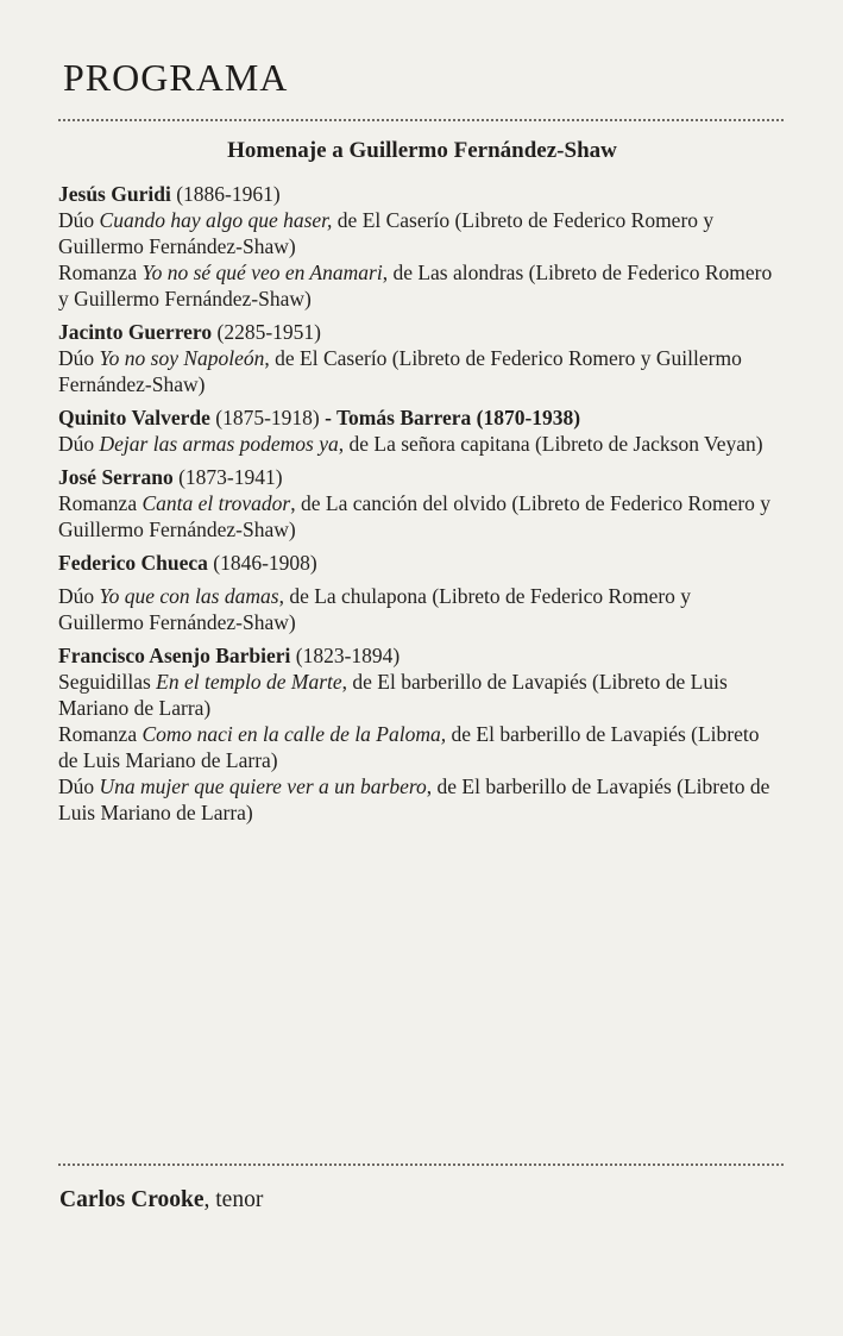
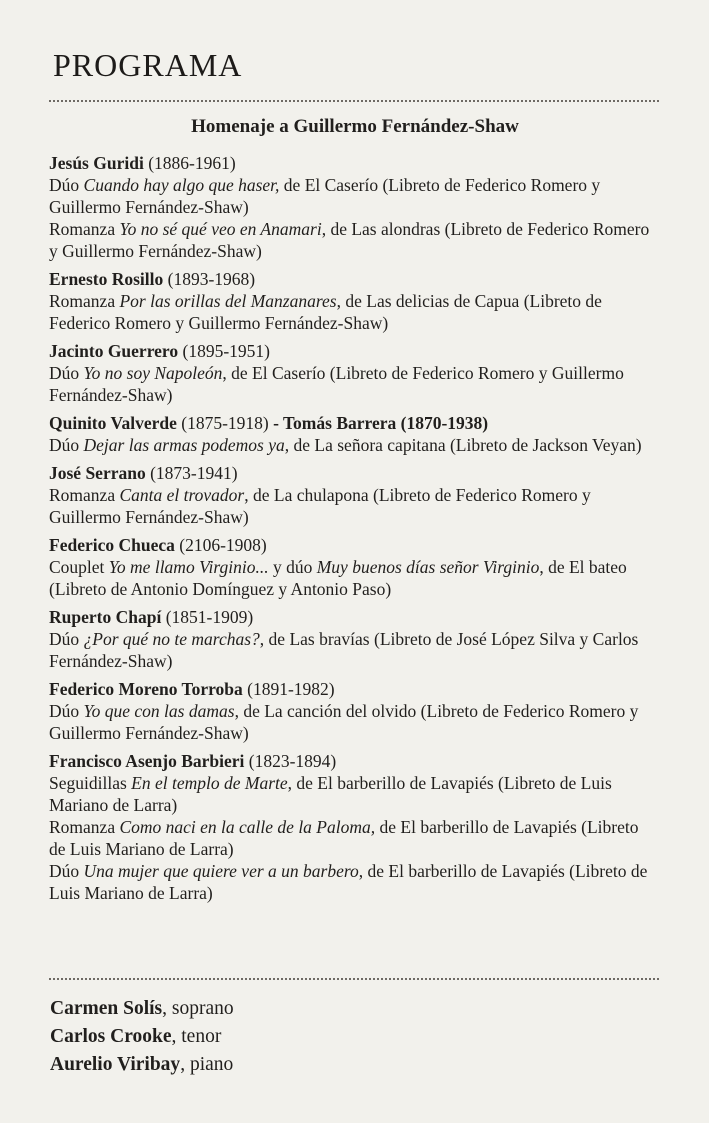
  PROGRAMA
  Homenaje a Guillermo Fernández-Shaw
  Jesús Guridi (1886-1961)
  Dúo Cuando hay algo que haser, de El Caserío (Libreto de Federico Romero y Guillermo Fernández-Shaw)
  Romanza Yo no sé qué veo en Anamari, de Las alondras (Libreto de Federico Romero y Guillermo Fernández-Shaw)
+ Ernesto Rosillo (1893-1968)
+ Romanza Por las orillas del Manzanares, de Las delicias de Capua (Libreto de Federico Romero y Guillermo Fernández-Shaw)
- Jacinto Guerrero (2285-1951)
+ Jacinto Guerrero (1895-1951)
  Dúo Yo no soy Napoleón, de El Caserío (Libreto de Federico Romero y Guillermo Fernández-Shaw)
  Quinito Valverde (1875-1918) - Tomás Barrera (1870-1938)
  Dúo Dejar las armas podemos ya, de La señora capitana (Libreto de Jackson Veyan)
  José Serrano (1873-1941)
- Romanza Canta el trovador, de La canción del olvido (Libreto de Federico Romero y Guillermo Fernández-Shaw)
+ Romanza Canta el trovador, de La chulapona (Libreto de Federico Romero y Guillermo Fernández-Shaw)
- Federico Chueca (1846-1908)
+ Federico Chueca (2106-1908)
+ Couplet Yo me llamo Virginio... y dúo Muy buenos días señor Virginio, de El bateo (Libreto de Antonio Domínguez y Antonio Paso)
+ Ruperto Chapí (1851-1909)
+ Dúo ¿Por qué no te marchas?, de Las bravías (Libreto de José López Silva y Carlos Fernández-Shaw)
+ Federico Moreno Torroba (1891-1982)
- Dúo Yo que con las damas, de La chulapona (Libreto de Federico Romero y Guillermo Fernández-Shaw)
+ Dúo Yo que con las damas, de La canción del olvido (Libreto de Federico Romero y Guillermo Fernández-Shaw)
  Francisco Asenjo Barbieri (1823-1894)
  Seguidillas En el templo de Marte, de El barberillo de Lavapiés (Libreto de Luis Mariano de Larra)
  Romanza Como naci en la calle de la Paloma, de El barberillo de Lavapiés (Libreto de Luis Mariano de Larra)
  Dúo Una mujer que quiere ver a un barbero, de El barberillo de Lavapiés (Libreto de Luis Mariano de Larra)
+ Carmen Solís, soprano
  Carlos Crooke, tenor
+ Aurelio Viribay, piano
